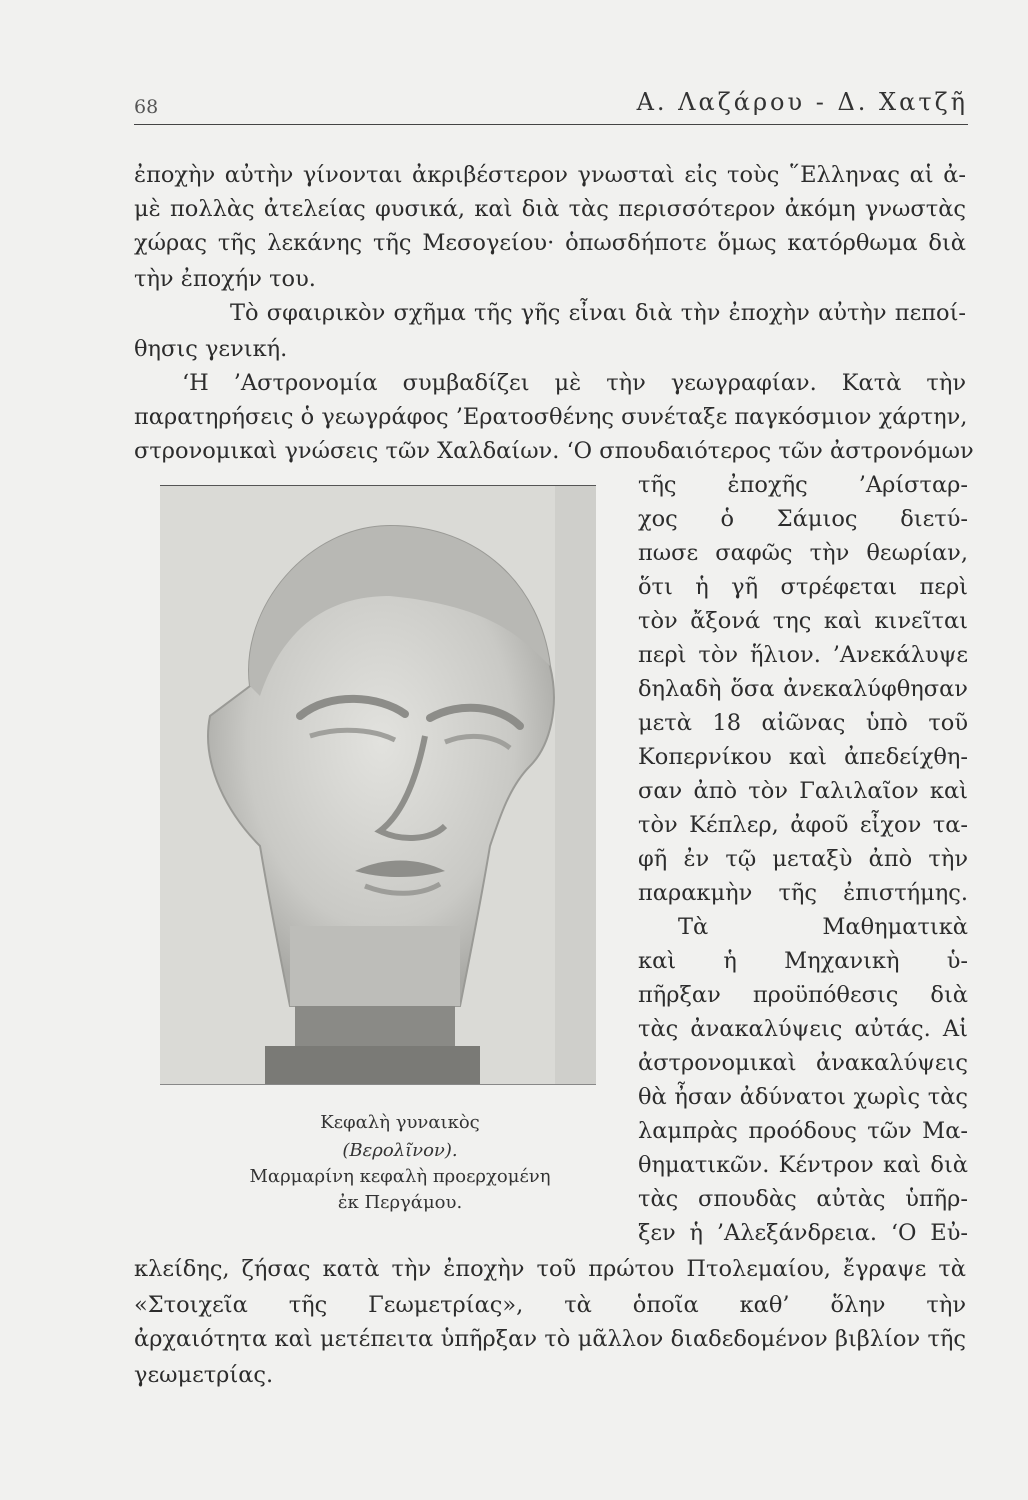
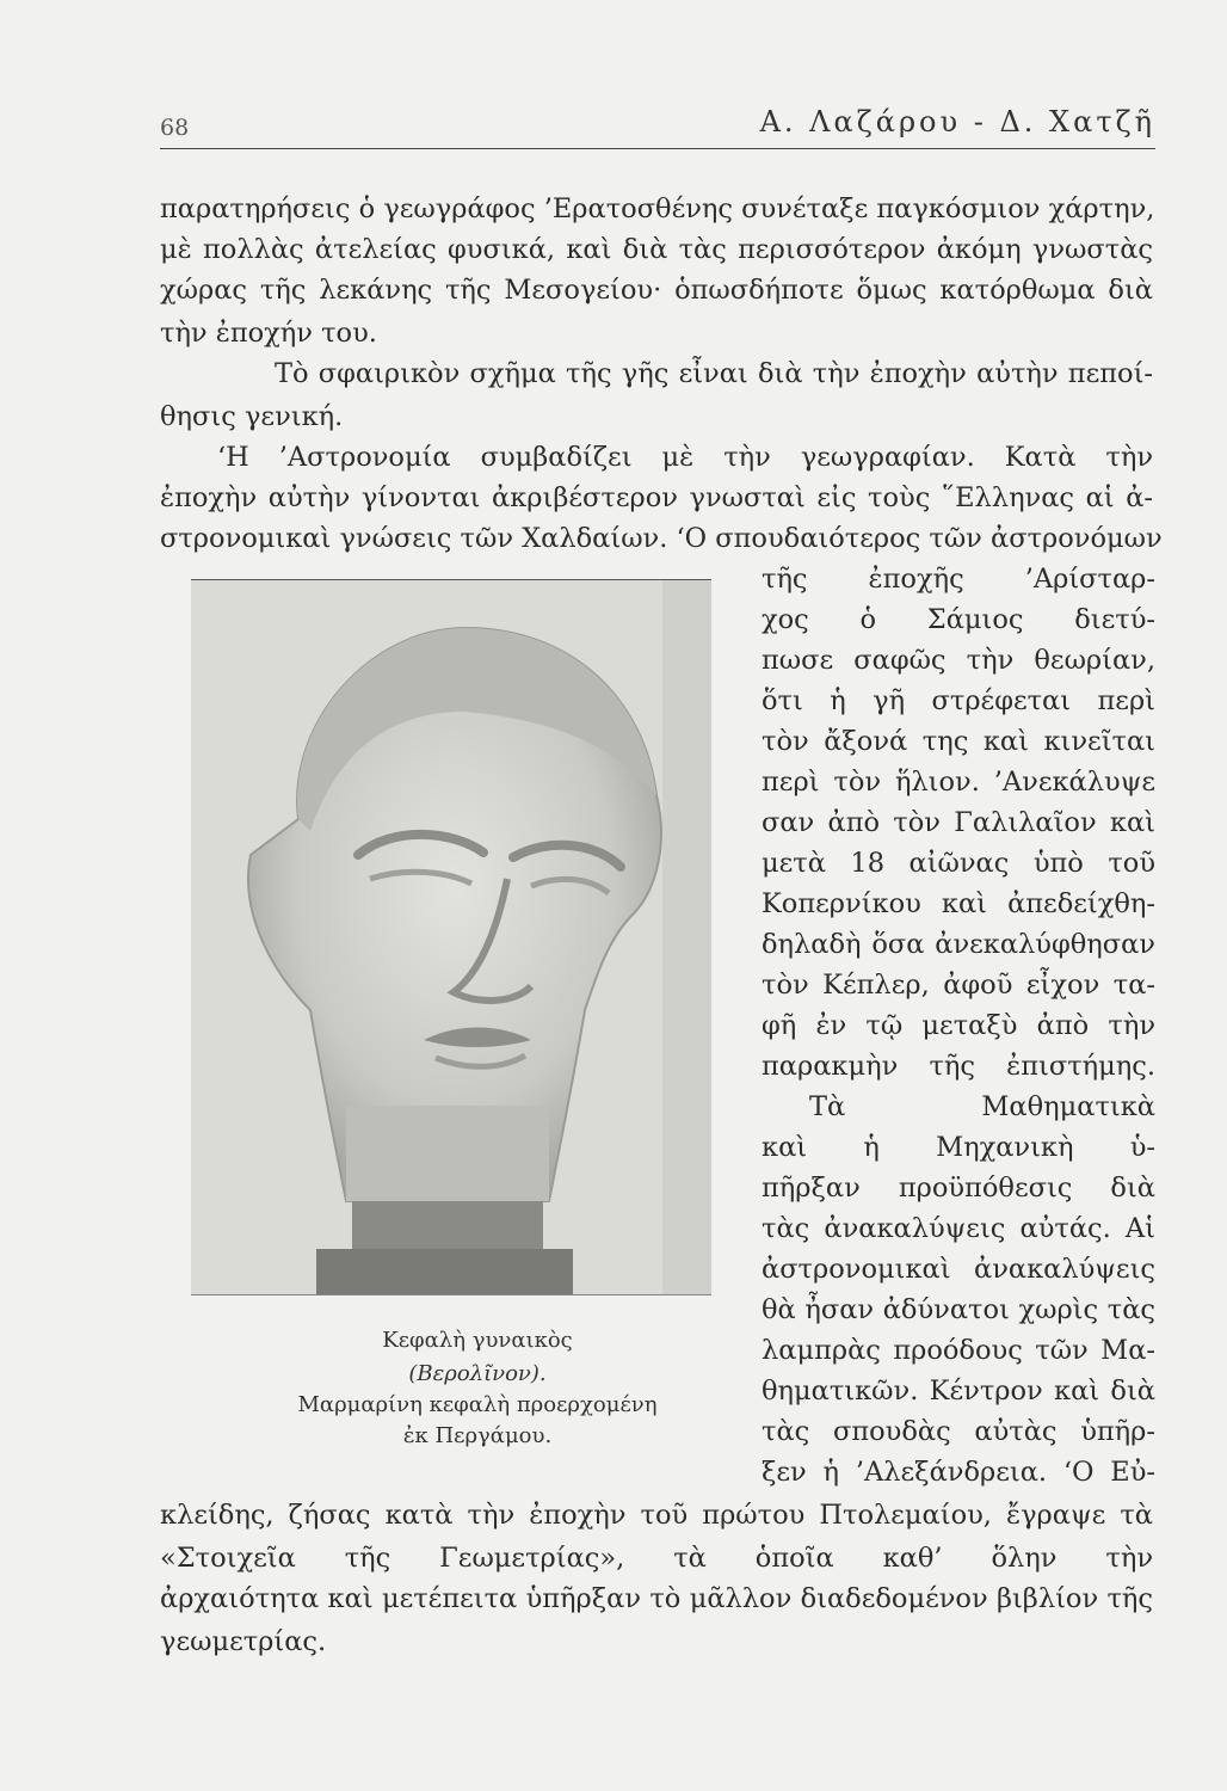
  68
  Α. Λαζάρου - Δ. Χατζῆ
- ἐποχὴν αὐτὴν γίνονται ἀκριβέστερον γνωσταὶ εἰς τοὺς ῞Ελληνας αἱ ἀ-
+ παρατηρήσεις ὁ γεωγράφος ’Ερατοσθένης συνέταξε παγκόσμιον χάρτην,
  μὲ πολλὰς ἀτελείας φυσικά, καὶ διὰ τὰς περισσότερον ἀκόμη γνωστὰς
  χώρας τῆς λεκάνης τῆς Μεσογείου· ὁπωσδήποτε ὅμως κατόρθωμα διὰ
  τὴν ἐποχήν του.
  Τὸ σφαιρικὸν σχῆμα τῆς γῆς εἶναι διὰ τὴν ἐποχὴν αὐτὴν πεποί-
  θησις γενική.
  ‘Η ’Αστρονομία συμβαδίζει μὲ τὴν γεωγραφίαν. Κατὰ τὴν
- παρατηρήσεις ὁ γεωγράφος ’Ερατοσθένης συνέταξε παγκόσμιον χάρτην,
+ ἐποχὴν αὐτὴν γίνονται ἀκριβέστερον γνωσταὶ εἰς τοὺς ῞Ελληνας αἱ ἀ-
  στρονομικαὶ γνώσεις τῶν Χαλδαίων. ‘Ο σπουδαιότερος τῶν ἀστρονόμων
  τῆς ἐποχῆς ’Αρίσταρ-
  χος ὁ Σάμιος διετύ-
  πωσε σαφῶς τὴν θεωρίαν,
  ὅτι ἡ γῆ στρέφεται περὶ
  τὸν ἄξονά της καὶ κινεῖται
  περὶ τὸν ἥλιον. ’Ανεκάλυψε
- δηλαδὴ ὅσα ἀνεκαλύφθησαν
+ σαν ἀπὸ τὸν Γαλιλαῖον καὶ
  μετὰ 18 αἰῶνας ὑπὸ τοῦ
  Κοπερνίκου καὶ ἀπεδείχθη-
- σαν ἀπὸ τὸν Γαλιλαῖον καὶ
+ δηλαδὴ ὅσα ἀνεκαλύφθησαν
  τὸν Κέπλερ, ἀφοῦ εἶχον τα-
  φῆ ἐν τῷ μεταξὺ ἀπὸ τὴν
  παρακμὴν τῆς ἐπιστήμης.
  Τὰ Μαθηματικὰ
  καὶ ἡ Μηχανικὴ ὑ-
  πῆρξαν προϋπόθεσις διὰ
  τὰς ἀνακαλύψεις αὐτάς. Αἱ
  ἀστρονομικαὶ ἀνακαλύψεις
  θὰ ἦσαν ἀδύνατοι χωρὶς τὰς
  λαμπρὰς προόδους τῶν Μα-
  θηματικῶν. Κέντρον καὶ διὰ
  τὰς σπουδὰς αὐτὰς ὑπῆρ-
  ξεν ἡ ’Αλεξάνδρεια. ‘Ο Εὐ-
  Κεφαλὴ γυναικὸς
  (Βερολῖνον).
  Μαρμαρίνη κεφαλὴ προερχομένη
  ἐκ Περγάμου.
  κλείδης, ζήσας κατὰ τὴν ἐποχὴν τοῦ πρώτου Πτολεμαίου, ἔγραψε τὰ
  «Στοιχεῖα τῆς Γεωμετρίας», τὰ ὁποῖα καθ’ ὅλην τὴν
  ἀρχαιότητα καὶ μετέπειτα ὑπῆρξαν τὸ μᾶλλον διαδεδομένον βιβλίον τῆς
  γεωμετρίας.
